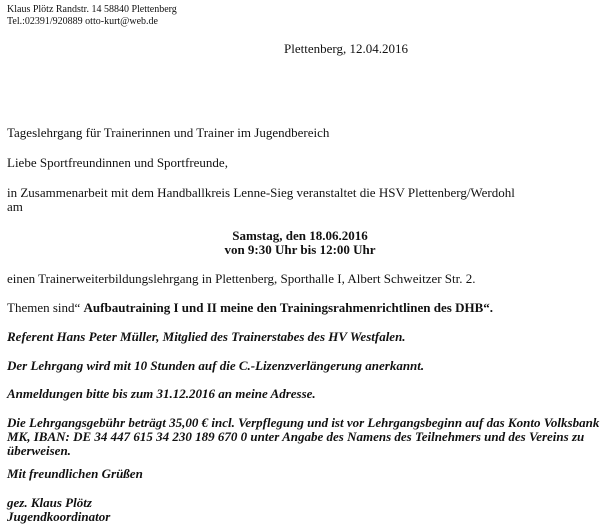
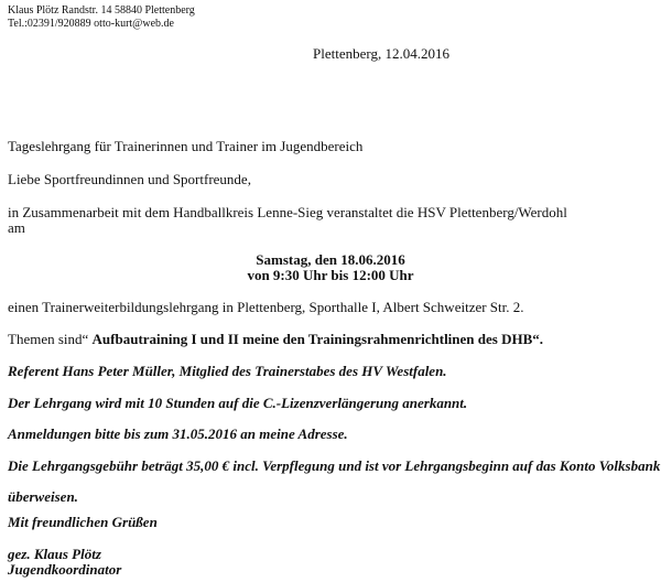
  Klaus Plötz Randstr. 14 58840 Plettenberg
  Tel.:02391/920889 otto-kurt@web.de
  Plettenberg, 12.04.2016
  Tageslehrgang für Trainerinnen und Trainer im Jugendbereich
  Liebe Sportfreundinnen und Sportfreunde,
  in Zusammenarbeit mit dem Handballkreis Lenne-Sieg veranstaltet die HSV Plettenberg/Werdohl
  am
  Samstag, den 18.06.2016
  von 9:30 Uhr bis 12:00 Uhr
  einen Trainerweiterbildungslehrgang in Plettenberg, Sporthalle I, Albert Schweitzer Str. 2.
  Themen sind“ Aufbautraining I und II meine den Trainingsrahmenrichtlinen des DHB“.
  Referent Hans Peter Müller, Mitglied des Trainerstabes des HV Westfalen.
  Der Lehrgang wird mit 10 Stunden auf die C.-Lizenzverlängerung anerkannt.
- Anmeldungen bitte bis zum 31.12.2016 an meine Adresse.
+ Anmeldungen bitte bis zum 31.05.2016 an meine Adresse.
  Die Lehrgangsgebühr beträgt 35,00 € incl. Verpflegung und ist vor Lehrgangsbeginn auf das Konto Volksbank
- MK, IBAN: DE 34 447 615 34 230 189 670 0 unter Angabe des Namens des Teilnehmers und des Vereins zu
  überweisen.
  Mit freundlichen Grüßen
  gez. Klaus Plötz
  Jugendkoordinator
